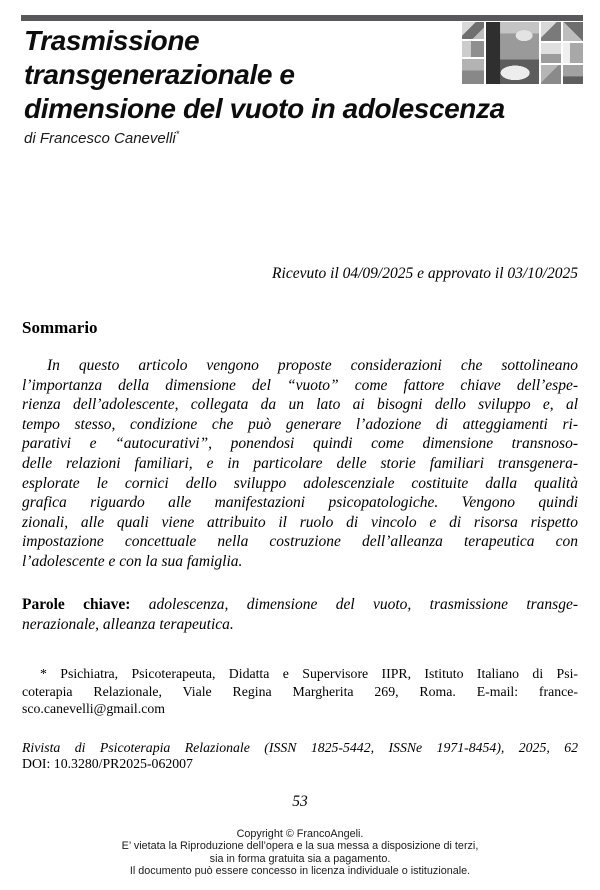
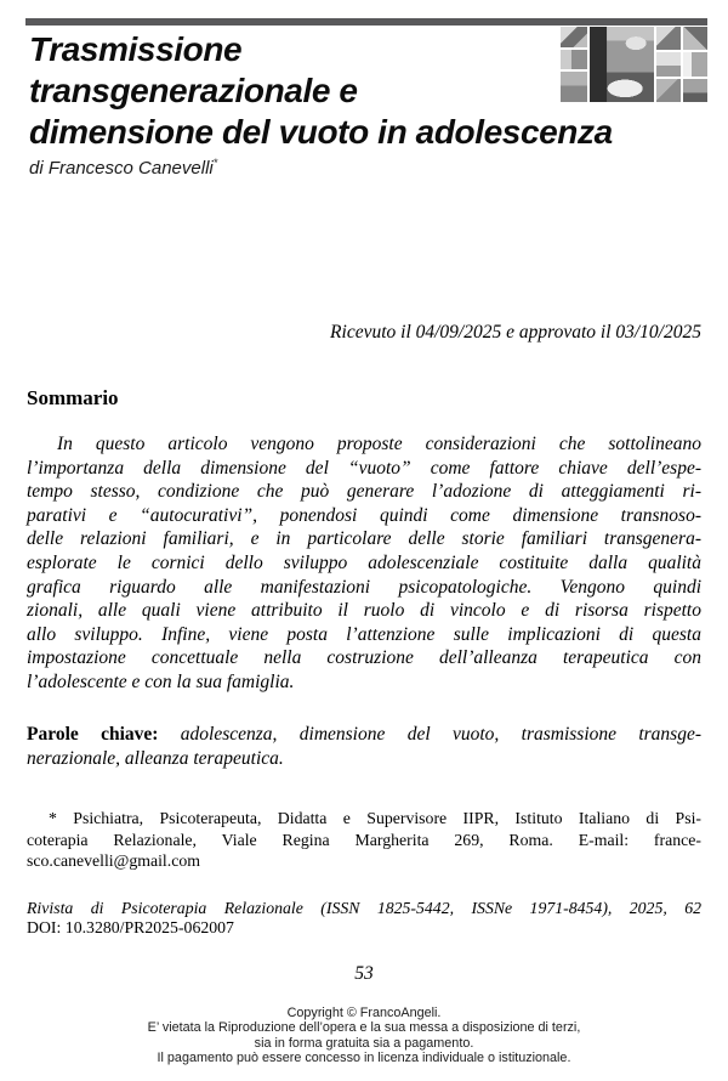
  Trasmissione
  transgenerazionale e
  dimensione del vuoto in adolescenza
  di Francesco Canevelli*
  Ricevuto il 04/09/2025 e approvato il 03/10/2025
  Sommario
  In questo articolo vengono proposte considerazioni che sottolineano
  l’importanza della dimensione del “vuoto” come fattore chiave dell’espe-
- rienza dell’adolescente, collegata da un lato ai bisogni dello sviluppo e, al
  tempo stesso, condizione che può generare l’adozione di atteggiamenti ri-
  parativi e “autocurativi”, ponendosi quindi come dimensione transnoso-
  delle relazioni familiari, e in particolare delle storie familiari transgenera-
  esplorate le cornici dello sviluppo adolescenziale costituite dalla qualità
  grafica riguardo alle manifestazioni psicopatologiche. Vengono quindi
  zionali, alle quali viene attribuito il ruolo di vincolo e di risorsa rispetto
+ allo sviluppo. Infine, viene posta l’attenzione sulle implicazioni di questa
  impostazione concettuale nella costruzione dell’alleanza terapeutica con
  l’adolescente e con la sua famiglia.
  Parole chiave: adolescenza, dimensione del vuoto, trasmissione transge-
  nerazionale, alleanza terapeutica.
  * Psichiatra, Psicoterapeuta, Didatta e Supervisore IIPR, Istituto Italiano di Psi-
  coterapia Relazionale, Viale Regina Margherita 269, Roma. E-mail: france-
  sco.canevelli@gmail.com
  Rivista di Psicoterapia Relazionale (ISSN 1825-5442, ISSNe 1971-8454), 2025, 62
  DOI: 10.3280/PR2025-062007
  53
  Copyright © FrancoAngeli.
  E’ vietata la Riproduzione dell’opera e la sua messa a disposizione di terzi,
  sia in forma gratuita sia a pagamento.
- Il documento può essere concesso in licenza individuale o istituzionale.
+ Il pagamento può essere concesso in licenza individuale o istituzionale.
